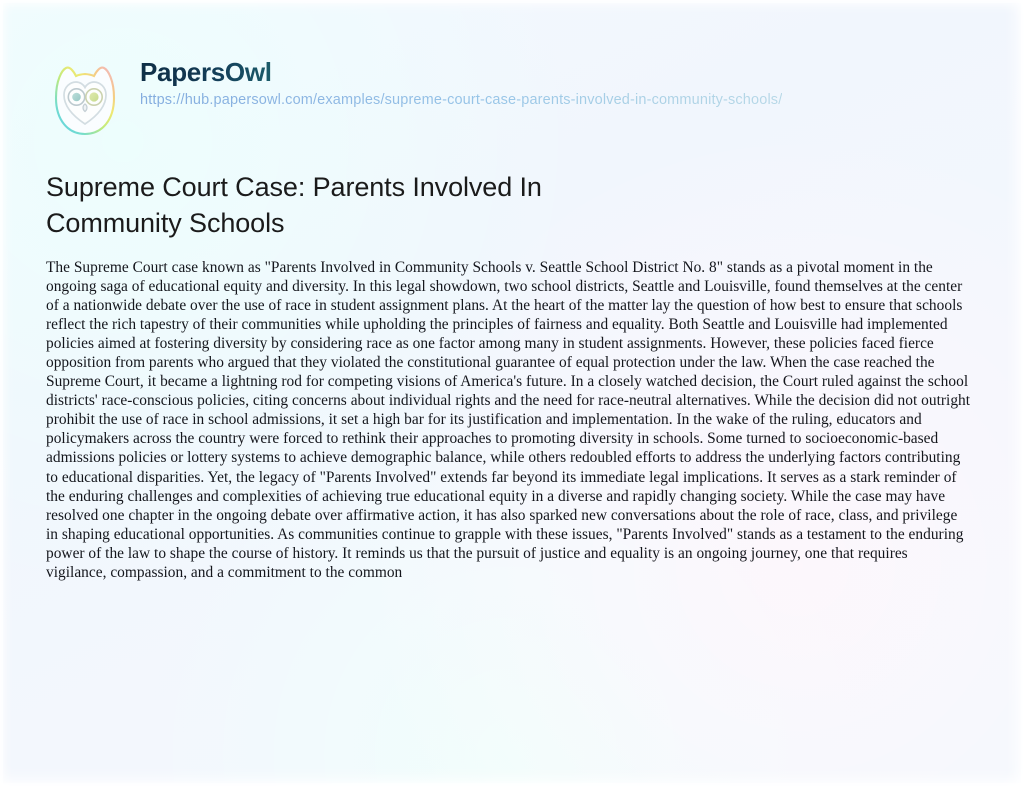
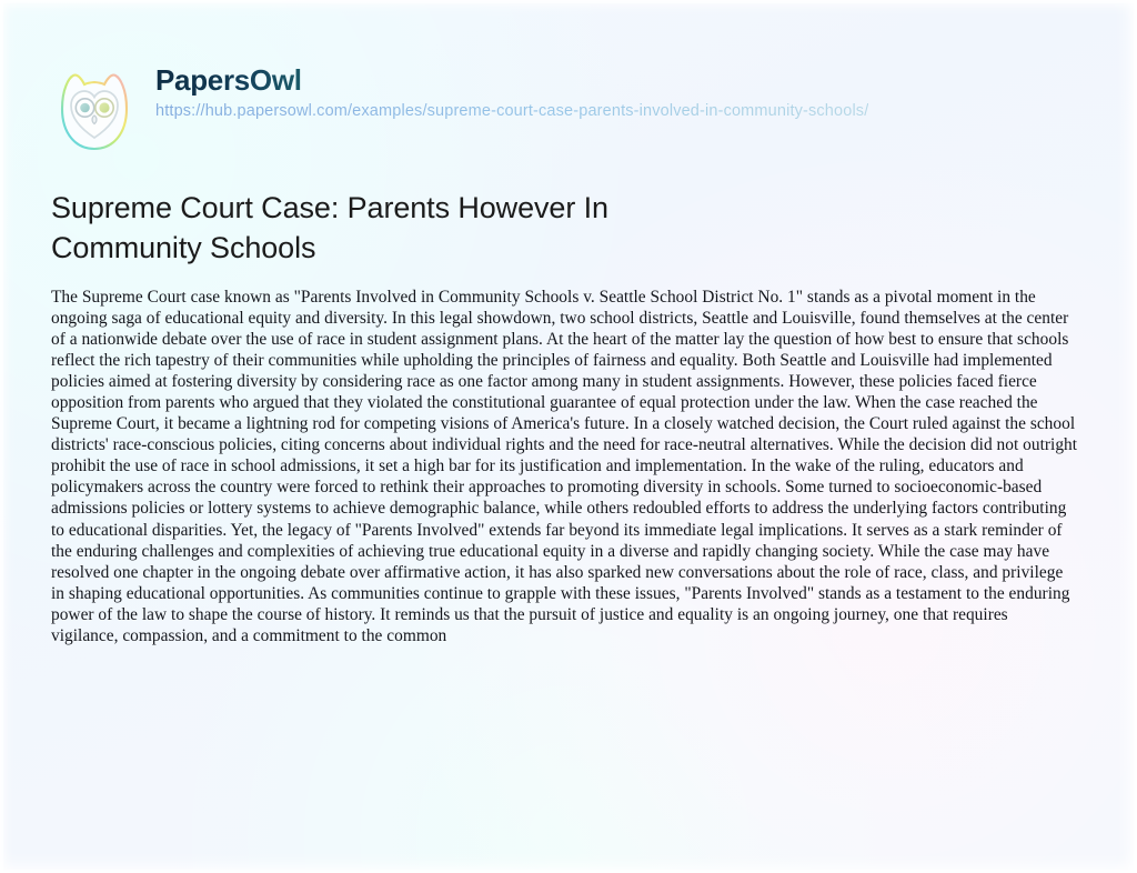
  PapersOwl
  https://hub.papersowl.com/examples/supreme-court-case-parents-involved-in-community-schools/
- Supreme Court Case: Parents Involved In Community Schools
+ Supreme Court Case: Parents However In Community Schools
- The Supreme Court case known as "Parents Involved in Community Schools v. Seattle School District No. 8" stands as a pivotal moment in the ongoing saga of educational equity and diversity. In this legal showdown, two school districts, Seattle and Louisville, found themselves at the center of a nationwide debate over the use of race in student assignment plans. At the heart of the matter lay the question of how best to ensure that schools reflect the rich tapestry of their communities while upholding the principles of fairness and equality. Both Seattle and Louisville had implemented policies aimed at fostering diversity by considering race as one factor among many in student assignments. However, these policies faced fierce opposition from parents who argued that they violated the constitutional guarantee of equal protection under the law. When the case reached the Supreme Court, it became a lightning rod for competing visions of America's future. In a closely watched decision, the Court ruled against the school districts' race-conscious policies, citing concerns about individual rights and the need for race-neutral alternatives. While the decision did not outright prohibit the use of race in school admissions, it set a high bar for its justification and implementation. In the wake of the ruling, educators and policymakers across the country were forced to rethink their approaches to promoting diversity in schools. Some turned to socioeconomic-based admissions policies or lottery systems to achieve demographic balance, while others redoubled efforts to address the underlying factors contributing to educational disparities. Yet, the legacy of "Parents Involved" extends far beyond its immediate legal implications. It serves as a stark reminder of the enduring challenges and complexities of achieving true educational equity in a diverse and rapidly changing society. While the case may have resolved one chapter in the ongoing debate over affirmative action, it has also sparked new conversations about the role of race, class, and privilege in shaping educational opportunities. As communities continue to grapple with these issues, "Parents Involved" stands as a testament to the enduring power of the law to shape the course of history. It reminds us that the pursuit of justice and equality is an ongoing journey, one that requires vigilance, compassion, and a commitment to the common
+ The Supreme Court case known as "Parents Involved in Community Schools v. Seattle School District No. 1" stands as a pivotal moment in the ongoing saga of educational equity and diversity. In this legal showdown, two school districts, Seattle and Louisville, found themselves at the center of a nationwide debate over the use of race in student assignment plans. At the heart of the matter lay the question of how best to ensure that schools reflect the rich tapestry of their communities while upholding the principles of fairness and equality. Both Seattle and Louisville had implemented policies aimed at fostering diversity by considering race as one factor among many in student assignments. However, these policies faced fierce opposition from parents who argued that they violated the constitutional guarantee of equal protection under the law. When the case reached the Supreme Court, it became a lightning rod for competing visions of America's future. In a closely watched decision, the Court ruled against the school districts' race-conscious policies, citing concerns about individual rights and the need for race-neutral alternatives. While the decision did not outright prohibit the use of race in school admissions, it set a high bar for its justification and implementation. In the wake of the ruling, educators and policymakers across the country were forced to rethink their approaches to promoting diversity in schools. Some turned to socioeconomic-based admissions policies or lottery systems to achieve demographic balance, while others redoubled efforts to address the underlying factors contributing to educational disparities. Yet, the legacy of "Parents Involved" extends far beyond its immediate legal implications. It serves as a stark reminder of the enduring challenges and complexities of achieving true educational equity in a diverse and rapidly changing society. While the case may have resolved one chapter in the ongoing debate over affirmative action, it has also sparked new conversations about the role of race, class, and privilege in shaping educational opportunities. As communities continue to grapple with these issues, "Parents Involved" stands as a testament to the enduring power of the law to shape the course of history. It reminds us that the pursuit of justice and equality is an ongoing journey, one that requires vigilance, compassion, and a commitment to the common
